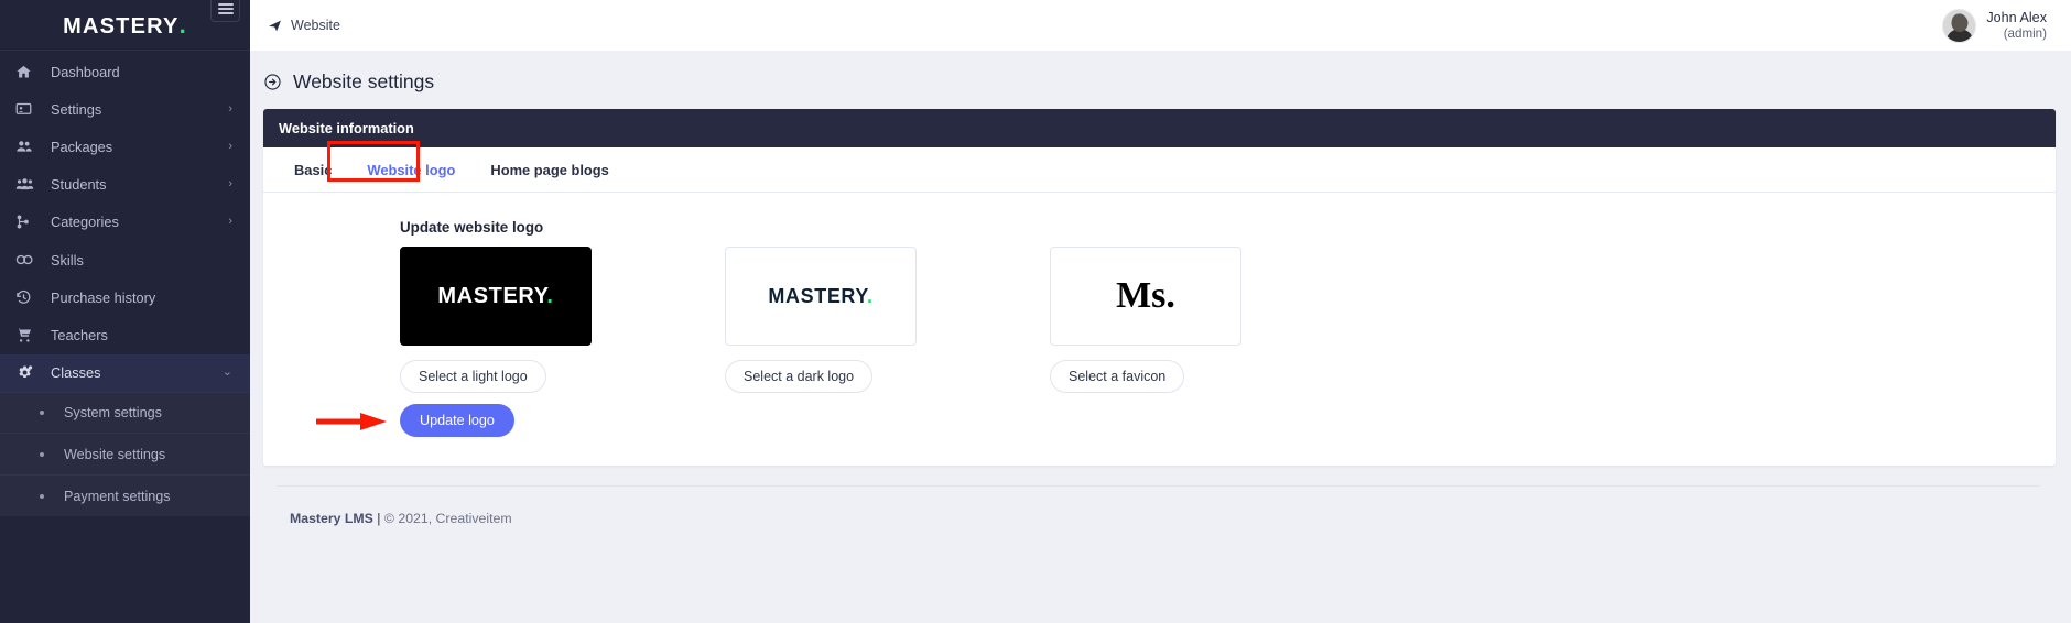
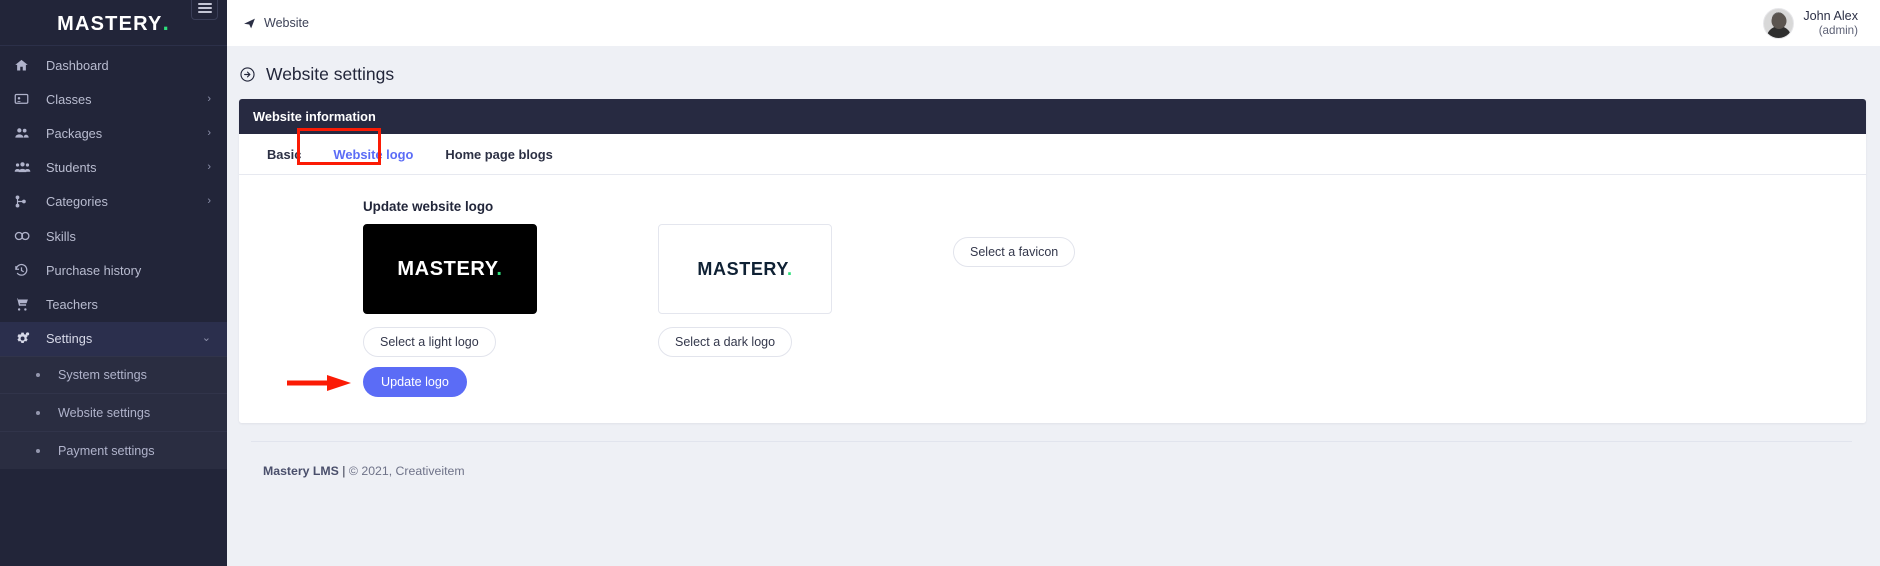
  MASTERY.
  Dashboard
- Settings
+ Classes
  ›
  Packages
  ›
  Students
  ›
  Categories
  ›
  Skills
  Purchase history
  Teachers
- Classes
+ Settings
  ⌄
  System settings
  Website settings
  Payment settings
  Website
  John Alex
  (admin)
  Website settings
  Website information
  Basic
  Website logo
  Home page blogs
  Update website logo
  MASTERY.
  Select a light logo
  MASTERY.
  Select a dark logo
- Ms.
  Select a favicon
  Update logo
  Mastery LMS | © 2021, Creativeitem
